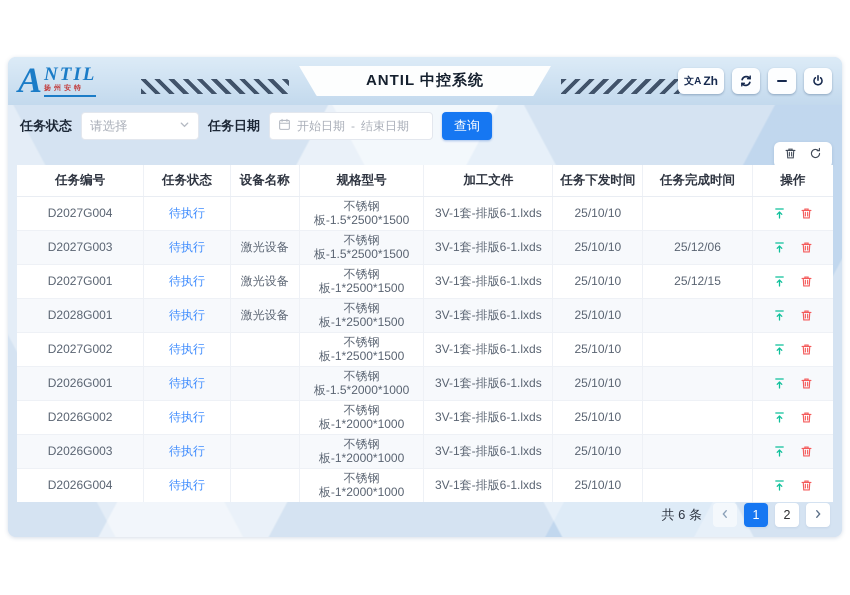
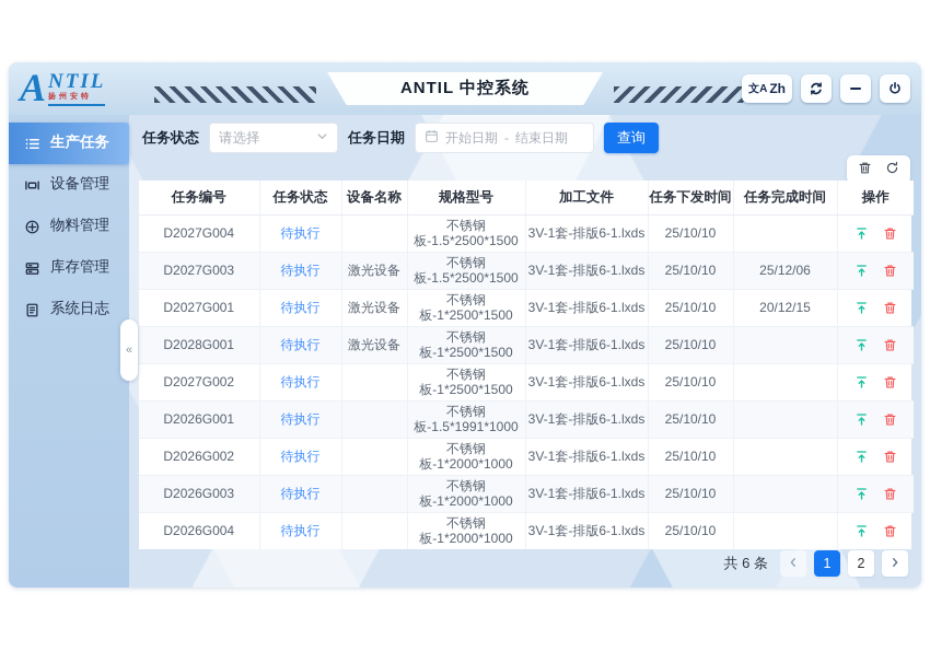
  A
  NTIL
  ANTIL 中控系统
  文A
  Zh
+ 生产任务
+ 设备管理
+ 物料管理
+ 库存管理
+ 系统日志
+ «
  任务状态
  请选择
  任务日期
  开始日期
  -
  结束日期
  查询
  任务编号	任务状态	设备名称	规格型号	加工文件	任务下发时间	任务完成时间	操作
  D2027G004	待执行		不锈钢 板-1.5*2500*1500	3V-1套-排版6-1.lxds	25/10/10
  D2027G003	待执行	激光设备	不锈钢 板-1.5*2500*1500	3V-1套-排版6-1.lxds	25/10/10	25/12/06
- D2027G001	待执行	激光设备	不锈钢 板-1*2500*1500	3V-1套-排版6-1.lxds	25/10/10	25/12/15
+ D2027G001	待执行	激光设备	不锈钢 板-1*2500*1500	3V-1套-排版6-1.lxds	25/10/10	20/12/15
  D2028G001	待执行	激光设备	不锈钢 板-1*2500*1500	3V-1套-排版6-1.lxds	25/10/10
  D2027G002	待执行		不锈钢 板-1*2500*1500	3V-1套-排版6-1.lxds	25/10/10
- D2026G001	待执行		不锈钢 板-1.5*2000*1000	3V-1套-排版6-1.lxds	25/10/10
+ D2026G001	待执行		不锈钢 板-1.5*1991*1000	3V-1套-排版6-1.lxds	25/10/10
  D2026G002	待执行		不锈钢 板-1*2000*1000	3V-1套-排版6-1.lxds	25/10/10
  D2026G003	待执行		不锈钢 板-1*2000*1000	3V-1套-排版6-1.lxds	25/10/10
  D2026G004	待执行		不锈钢 板-1*2000*1000	3V-1套-排版6-1.lxds	25/10/10
  共 6 条
  1
  2
